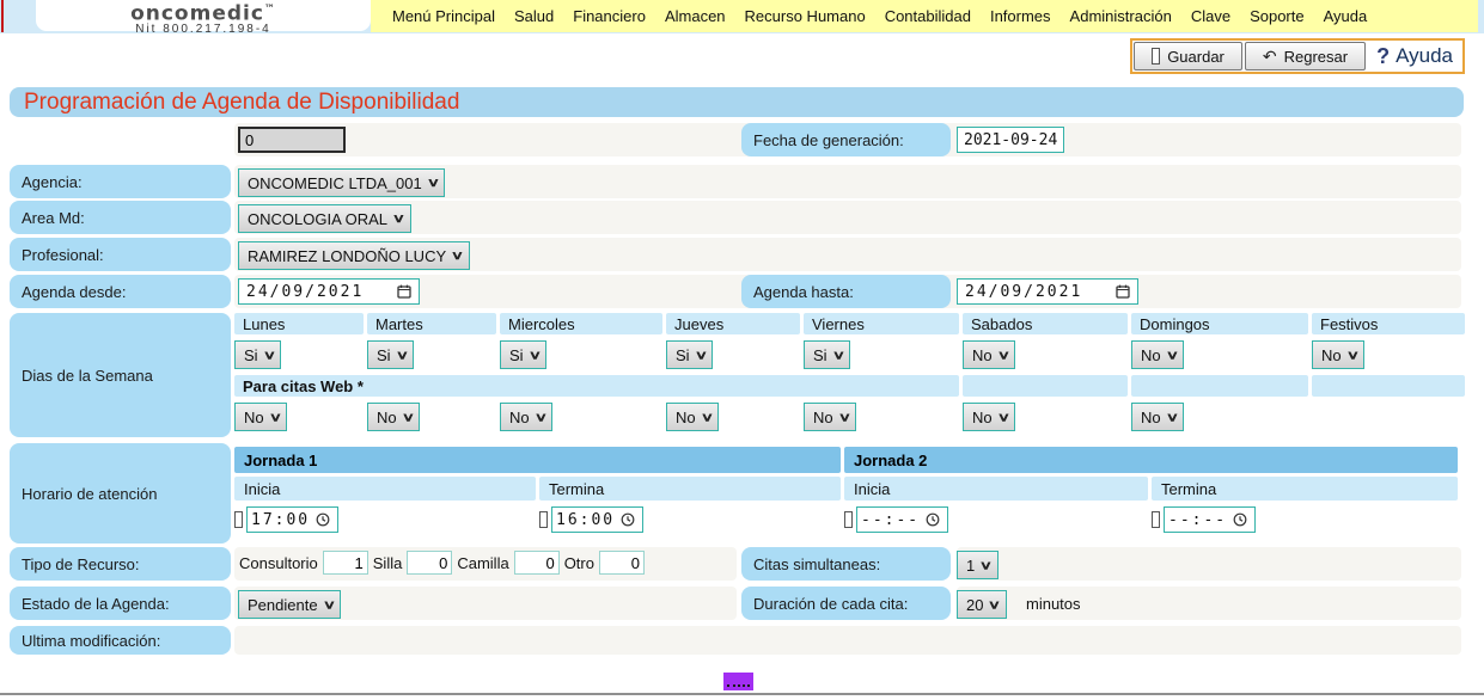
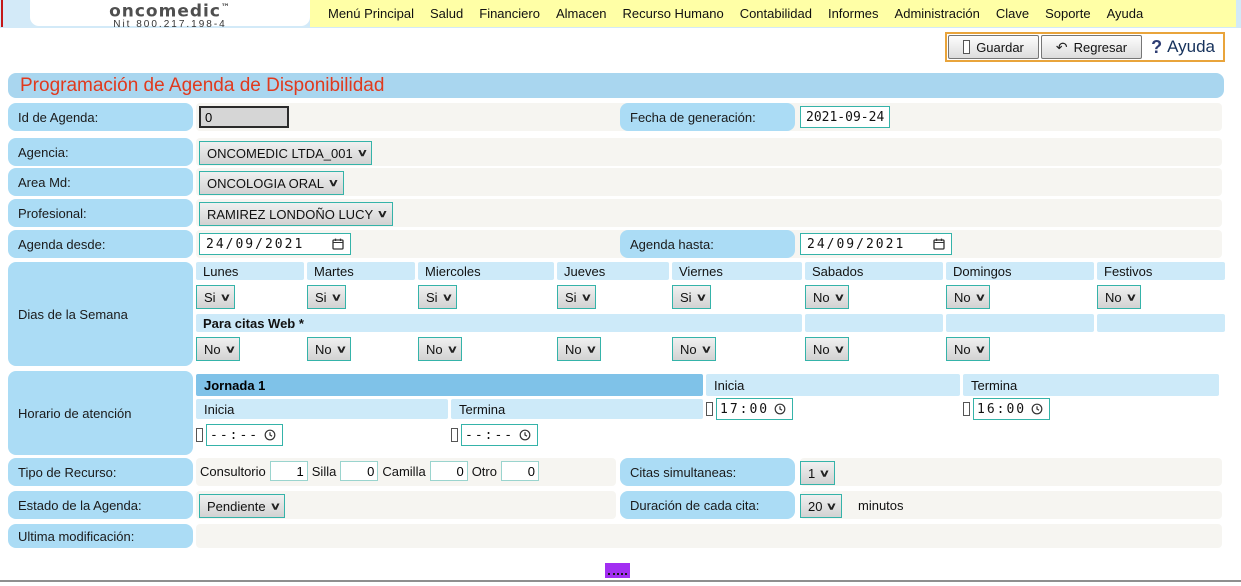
  oncomedic™
  Nit 800.217.198-4
  Menú Principal
  Salud
  Financiero
  Almacen
  Recurso Humano
  Contabilidad
  Informes
  Administración
  Clave
  Soporte
  Ayuda
  Guardar
  ↶
  Regresar
  ?
  Ayuda
  Programación de Agenda de Disponibilidad
+ Id de Agenda:
  0
  Fecha de generación:
  2021-09-24
  Agencia:
  ONCOMEDIC LTDA_001
  ∨
  Area Md:
  ONCOLOGIA ORAL
  ∨
  Profesional:
  RAMIREZ LONDOÑO LUCY
  ∨
  Agenda desde:
  24/09/2021
  Agenda hasta:
  24/09/2021
  Dias de la Semana
  Lunes
  Martes
  Miercoles
  Jueves
  Viernes
  Sabados
  Domingos
  Festivos
  Si
  ∨
  Si
  ∨
  Si
  ∨
  Si
  ∨
  Si
  ∨
  No
  ∨
  No
  ∨
  No
  ∨
  Para citas Web *
  No
  ∨
  No
  ∨
  No
  ∨
  No
  ∨
  No
  ∨
  No
  ∨
  No
  ∨
  Horario de atención
  Jornada 1
- Jornada 2
  Inicia
  Termina
  Inicia
  Termina
  17:00
  16:00
  --:--
  --:--
  Tipo de Recurso:
  Consultorio
  1
  Silla
  0
  Camilla
  0
  Otro
  0
  Citas simultaneas:
  1
  ∨
  Estado de la Agenda:
  Pendiente
  ∨
  Duración de cada cita:
  20
  ∨
  minutos
  Ultima modificación:
